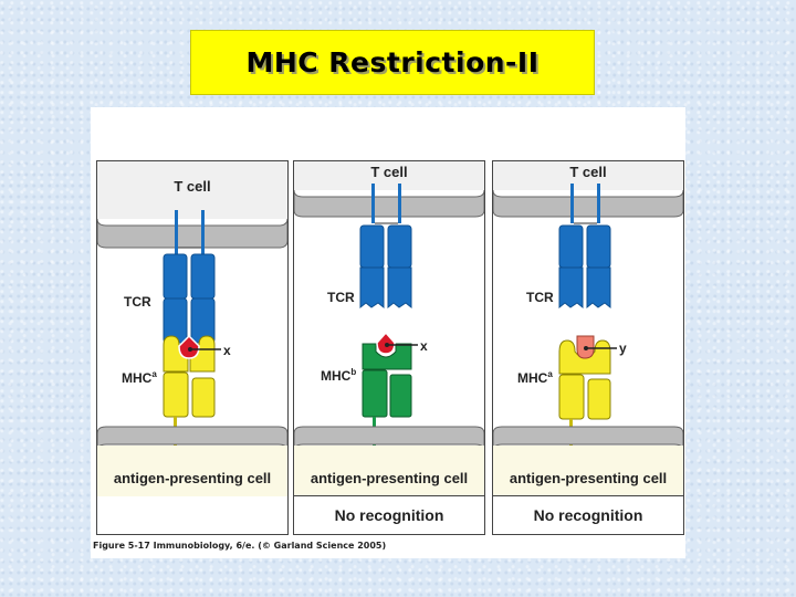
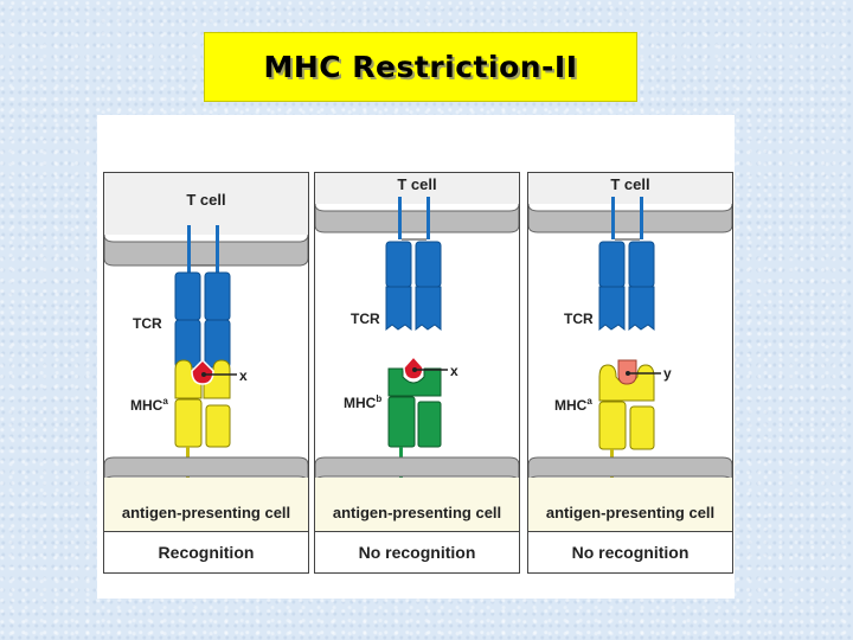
  MHC Restriction-II
  T cell
  TCR
  MHCa
  x
  antigen-presenting cell
+ Recognition
  T cell
  TCR
  MHCb
  x
  antigen-presenting cell
  No recognition
  T cell
  TCR
  MHCa
  y
  antigen-presenting cell
  No recognition
- Figure 5-17 Immunobiology, 6/e. (© Garland Science 2005)
